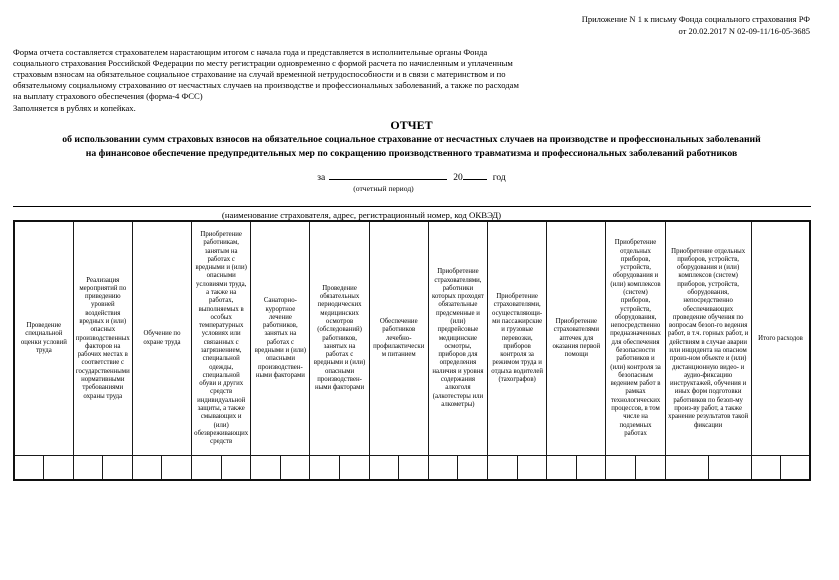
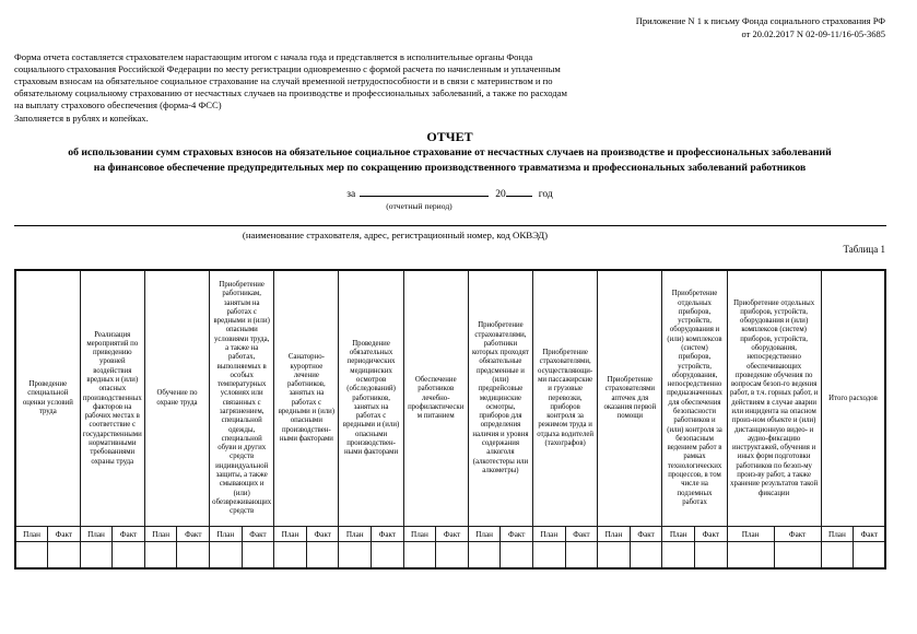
  Приложение N 1 к письму Фонда социального страхования РФ
  от 20.02.2017 N 02-09-11/16-05-3685
  Форма отчета составляется страхователем нарастающим итогом с начала года и представляется в исполнительные органы Фонда
  социального страхования Российской Федерации по месту регистрации одновременно с формой расчета по начисленным и уплаченным
  страховым взносам на обязательное социальное страхование на случай временной нетрудоспособности и в связи с материнством и по
  обязательному социальному страхованию от несчастных случаев на производстве и профессиональных заболеваний, а также по расходам
  на выплату страхового обеспечения (форма-4 ФСС)
  Заполняется в рублях и копейках.
  ОТЧЕТ
  об использовании сумм страховых взносов на обязательное социальное страхование от несчастных случаев на производстве и профессиональных заболеваний
  на финансовое обеспечение предупредительных мер по сокращению производственного травматизма и профессиональных заболеваний работников
  за 20 год
  (отчетный период)
  (наименование страхователя, адрес, регистрационный номер, код ОКВЭД)
+ Таблица 1
+ План	Факт	План	Факт	План	Факт	План	Факт	План	Факт	План	Факт	План	Факт	План	Факт	План	Факт	План	Факт	План	Факт	План	Факт	План	Факт
